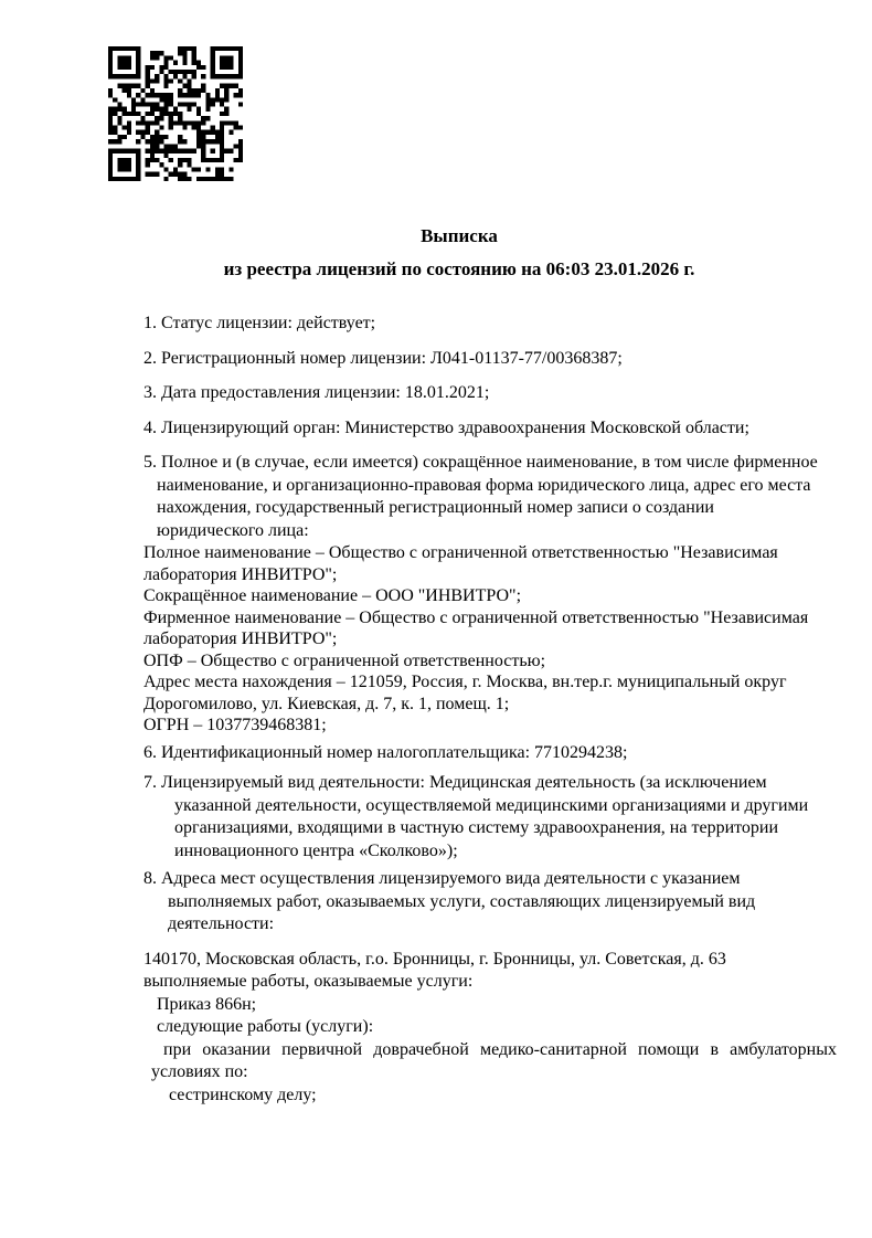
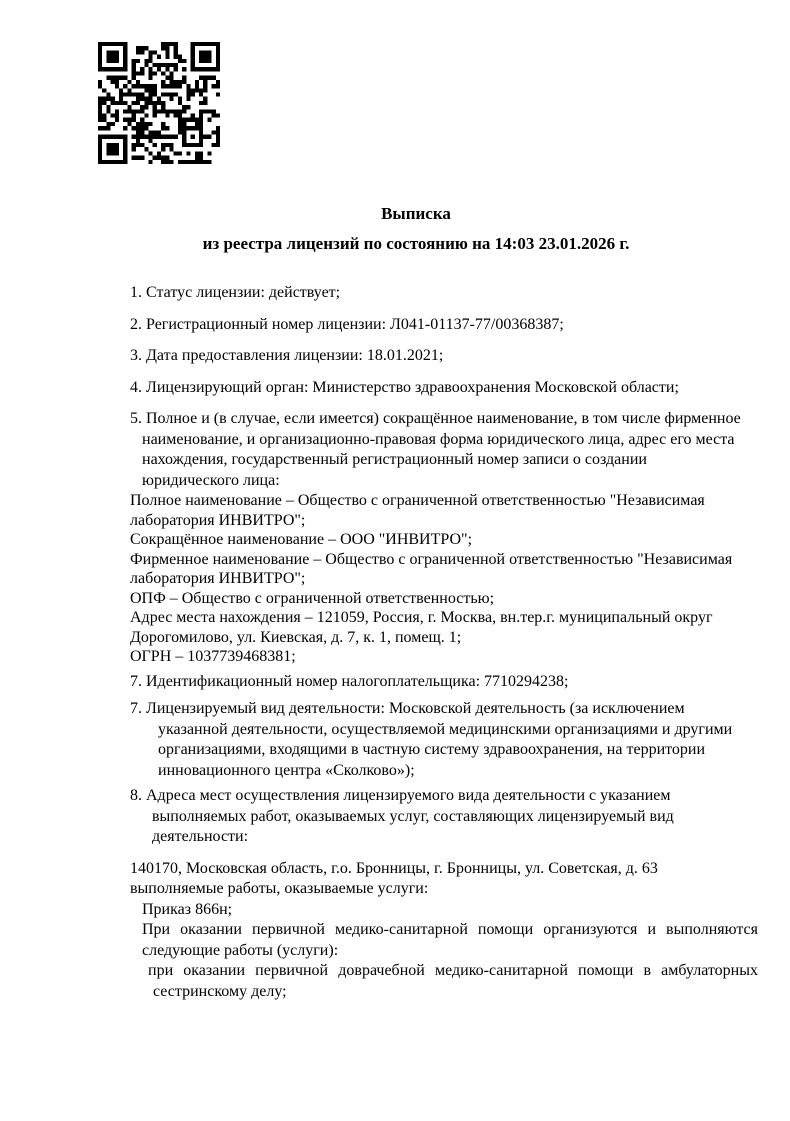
  Выписка
- из реестра лицензий по состоянию на 06:03 23.01.2026 г.
+ из реестра лицензий по состоянию на 14:03 23.01.2026 г.
  1. Статус лицензии: действует;
  2. Регистрационный номер лицензии: Л041-01137-77/00368387;
  3. Дата предоставления лицензии: 18.01.2021;
  4. Лицензирующий орган: Министерство здравоохранения Московской области;
  5. Полное и (в случае, если имеется) сокращённое наименование, в том числе фирменное
  наименование, и организационно-правовая форма юридического лица, адрес его места
  нахождения, государственный регистрационный номер записи о создании
  юридического лица:
  Полное наименование – Общество с ограниченной ответственностью "Независимая
  лаборатория ИНВИТРО";
  Сокращённое наименование – ООО "ИНВИТРО";
  Фирменное наименование – Общество с ограниченной ответственностью "Независимая
  лаборатория ИНВИТРО";
  ОПФ – Общество с ограниченной ответственностью;
  Адрес места нахождения – 121059, Россия, г. Москва, вн.тер.г. муниципальный округ
  Дорогомилово, ул. Киевская, д. 7, к. 1, помещ. 1;
  ОГРН – 1037739468381;
- 6. Идентификационный номер налогоплательщика: 7710294238;
+ 7. Идентификационный номер налогоплательщика: 7710294238;
- 7. Лицензируемый вид деятельности: Медицинская деятельность (за исключением
+ 7. Лицензируемый вид деятельности: Московской деятельность (за исключением
  указанной деятельности, осуществляемой медицинскими организациями и другими
  организациями, входящими в частную систему здравоохранения, на территории
  инновационного центра «Сколково»);
  8. Адреса мест осуществления лицензируемого вида деятельности с указанием
- выполняемых работ, оказываемых услуги, составляющих лицензируемый вид
+ выполняемых работ, оказываемых услуг, составляющих лицензируемый вид
  деятельности:
  140170, Московская область, г.о. Бронницы, г. Бронницы, ул. Советская, д. 63
  выполняемые работы, оказываемые услуги:
  Приказ 866н;
+ При оказании первичной медико-санитарной помощи организуются и выполняются
  следующие работы (услуги):
  при оказании первичной доврачебной медико-санитарной помощи в амбулаторных
- условиях по:
  сестринскому делу;
